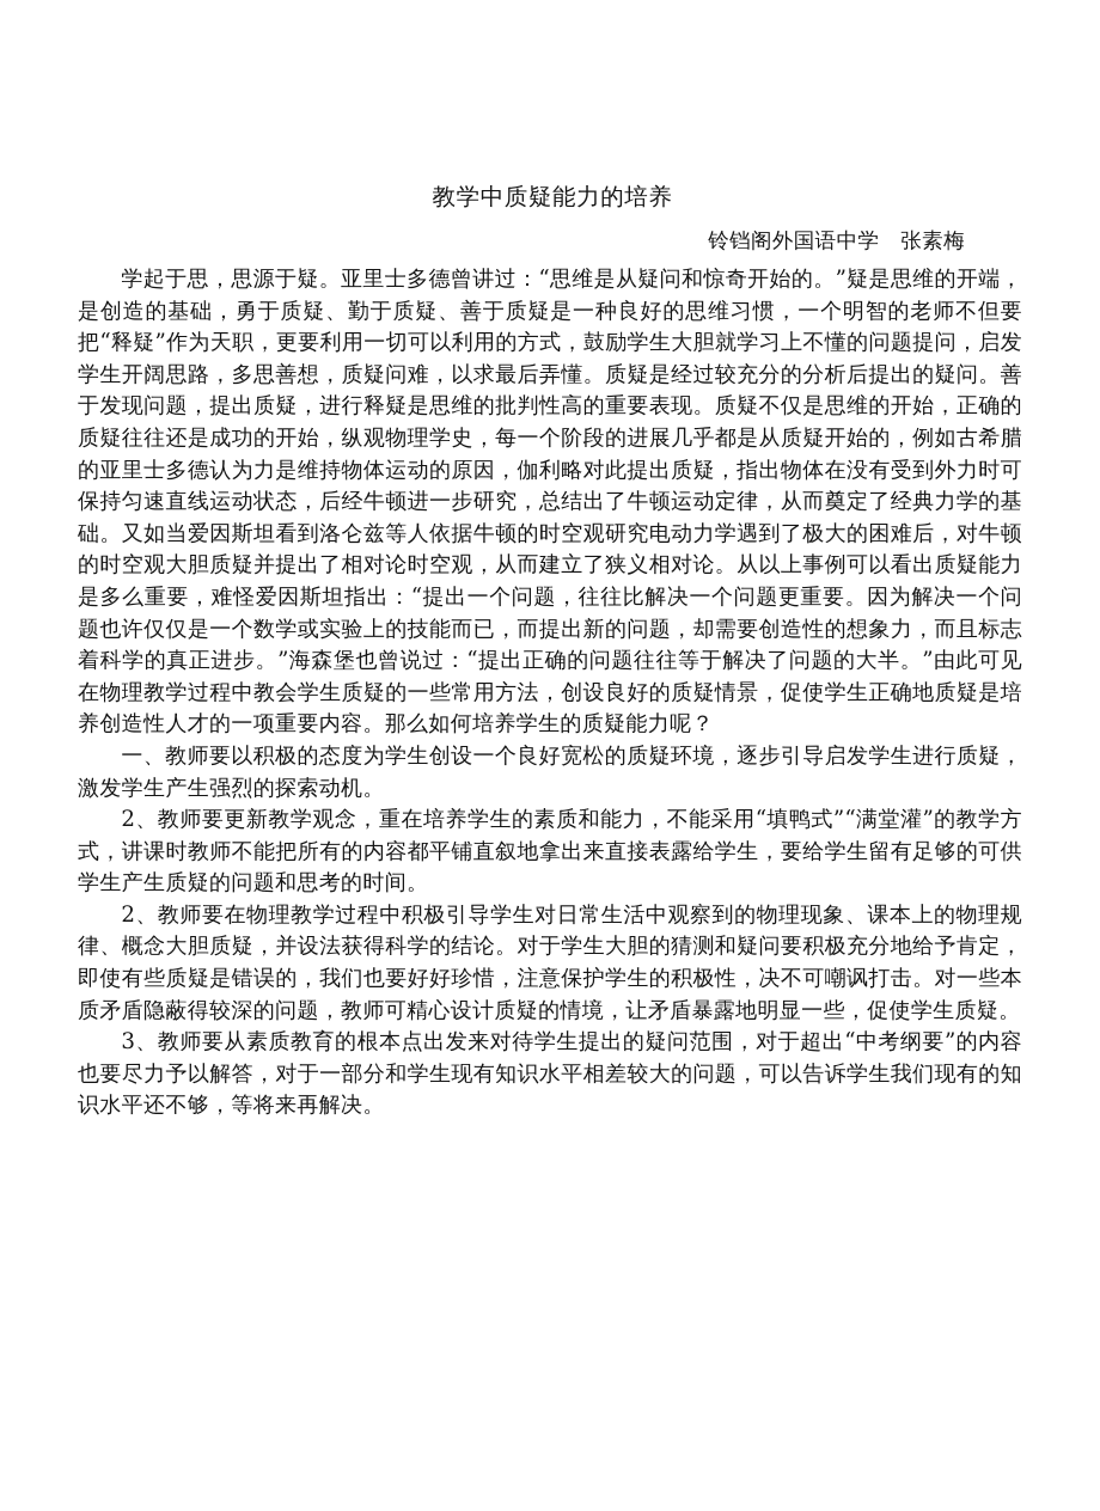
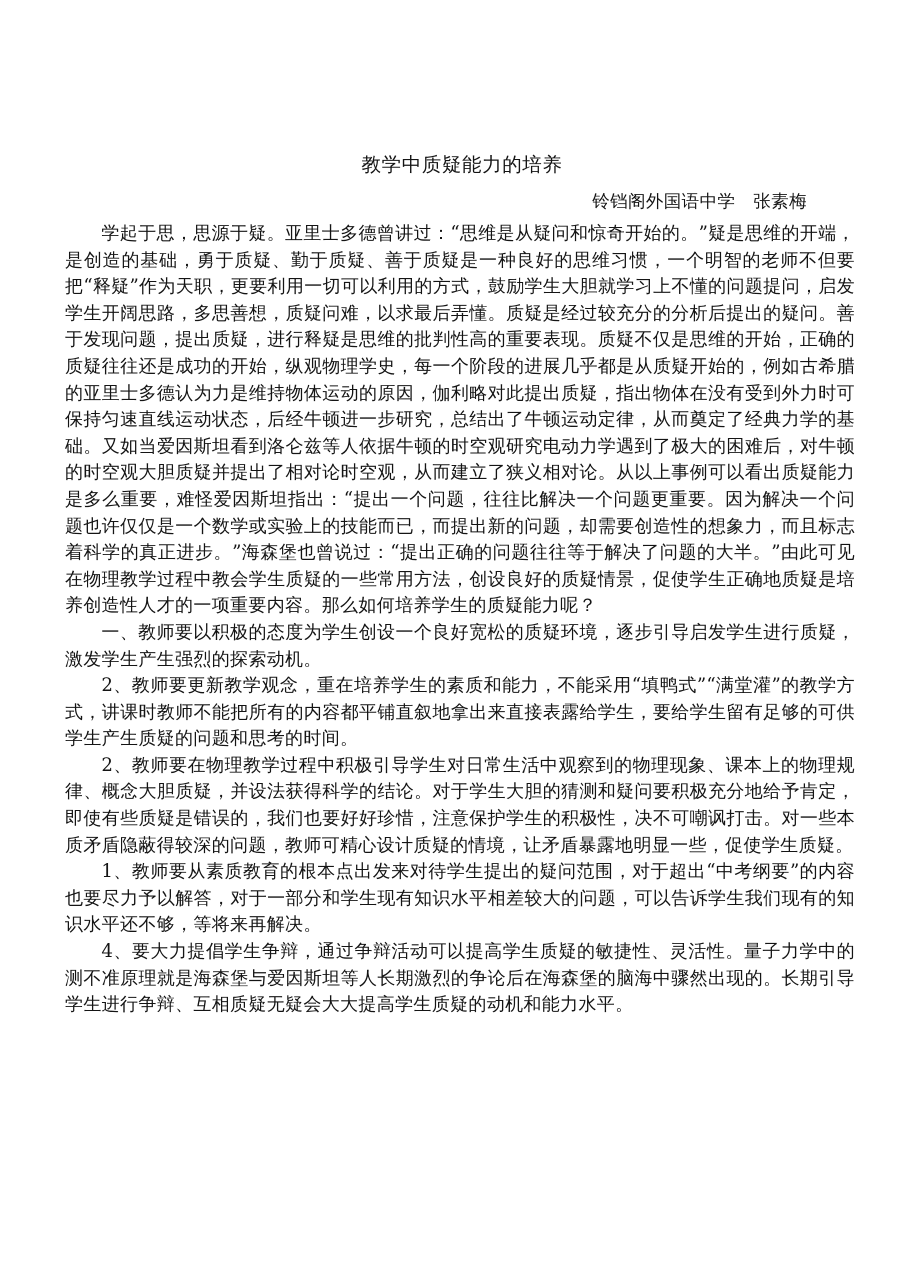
  教学中质疑能力的培养
  铃铛阁外国语中学 张素梅
  学起于思，思源于疑。亚里士多德曾讲过：“思维是从疑问和惊奇开始的。”疑是思维的开端，是创造的基础，勇于质疑、勤于质疑、善于质疑是一种良好的思维习惯，一个明智的老师不但要把“释疑”作为天职，更要利用一切可以利用的方式，鼓励学生大胆就学习上不懂的问题提问，启发学生开阔思路，多思善想，质疑问难，以求最后弄懂。质疑是经过较充分的分析后提出的疑问。善于发现问题，提出质疑，进行释疑是思维的批判性高的重要表现。质疑不仅是思维的开始，正确的质疑往往还是成功的开始，纵观物理学史，每一个阶段的进展几乎都是从质疑开始的，例如古希腊的亚里士多德认为力是维持物体运动的原因，伽利略对此提出质疑，指出物体在没有受到外力时可保持匀速直线运动状态，后经牛顿进一步研究，总结出了牛顿运动定律，从而奠定了经典力学的基础。又如当爱因斯坦看到洛仑兹等人依据牛顿的时空观研究电动力学遇到了极大的困难后，对牛顿的时空观大胆质疑并提出了相对论时空观，从而建立了狭义相对论。从以上事例可以看出质疑能力是多么重要，难怪爱因斯坦指出：“提出一个问题，往往比解决一个问题更重要。因为解决一个问题也许仅仅是一个数学或实验上的技能而已，而提出新的问题，却需要创造性的想象力，而且标志着科学的真正进步。”海森堡也曾说过：“提出正确的问题往往等于解决了问题的大半。”由此可见在物理教学过程中教会学生质疑的一些常用方法，创设良好的质疑情景，促使学生正确地质疑是培养创造性人才的一项重要内容。那么如何培养学生的质疑能力呢？
  一、教师要以积极的态度为学生创设一个良好宽松的质疑环境，逐步引导启发学生进行质疑，激发学生产生强烈的探索动机。
  2、教师要更新教学观念，重在培养学生的素质和能力，不能采用“填鸭式”“满堂灌”的教学方式，讲课时教师不能把所有的内容都平铺直叙地拿出来直接表露给学生，要给学生留有足够的可供学生产生质疑的问题和思考的时间。
  2、教师要在物理教学过程中积极引导学生对日常生活中观察到的物理现象、课本上的物理规律、概念大胆质疑，并设法获得科学的结论。对于学生大胆的猜测和疑问要积极充分地给予肯定，即使有些质疑是错误的，我们也要好好珍惜，注意保护学生的积极性，决不可嘲讽打击。对一些本质矛盾隐蔽得较深的问题，教师可精心设计质疑的情境，让矛盾暴露地明显一些，促使学生质疑。
- 3、教师要从素质教育的根本点出发来对待学生提出的疑问范围，对于超出“中考纲要”的内容也要尽力予以解答，对于一部分和学生现有知识水平相差较大的问题，可以告诉学生我们现有的知识水平还不够，等将来再解决。
+ 1、教师要从素质教育的根本点出发来对待学生提出的疑问范围，对于超出“中考纲要”的内容也要尽力予以解答，对于一部分和学生现有知识水平相差较大的问题，可以告诉学生我们现有的知识水平还不够，等将来再解决。
+ 4、要大力提倡学生争辩，通过争辩活动可以提高学生质疑的敏捷性、灵活性。量子力学中的测不准原理就是海森堡与爱因斯坦等人长期激烈的争论后在海森堡的脑海中骤然出现的。长期引导学生进行争辩、互相质疑无疑会大大提高学生质疑的动机和能力水平。
